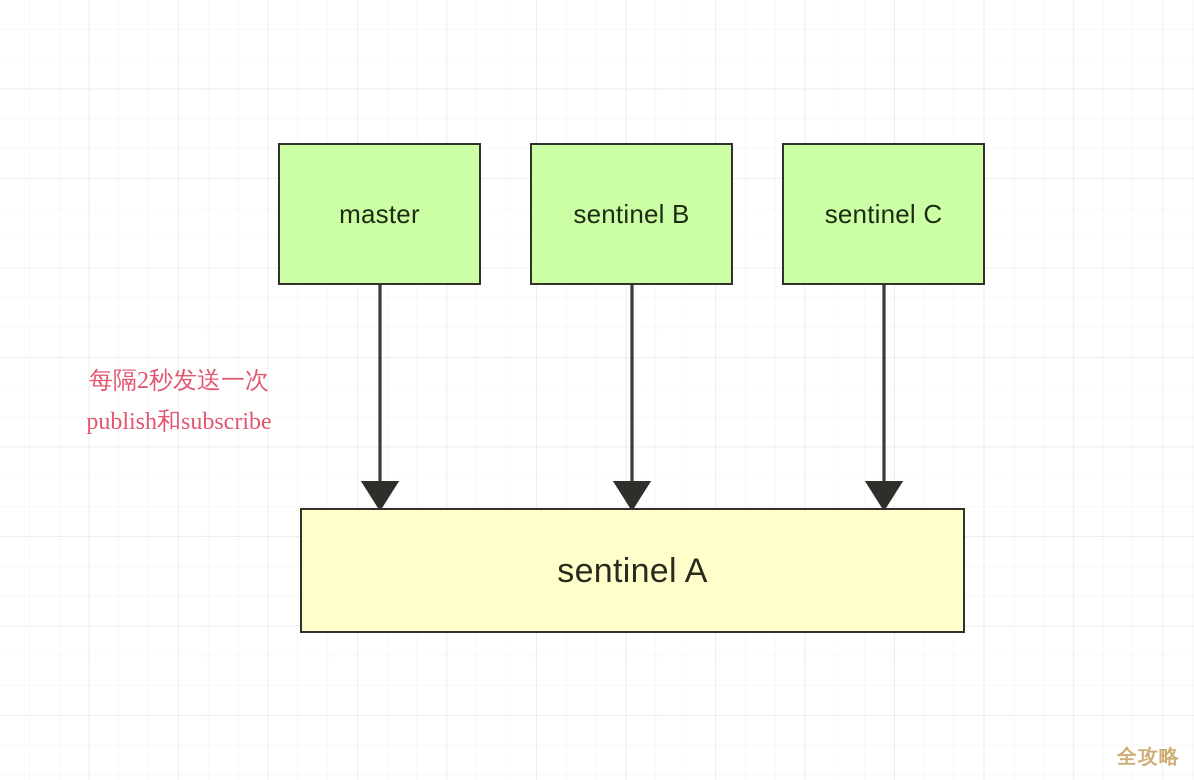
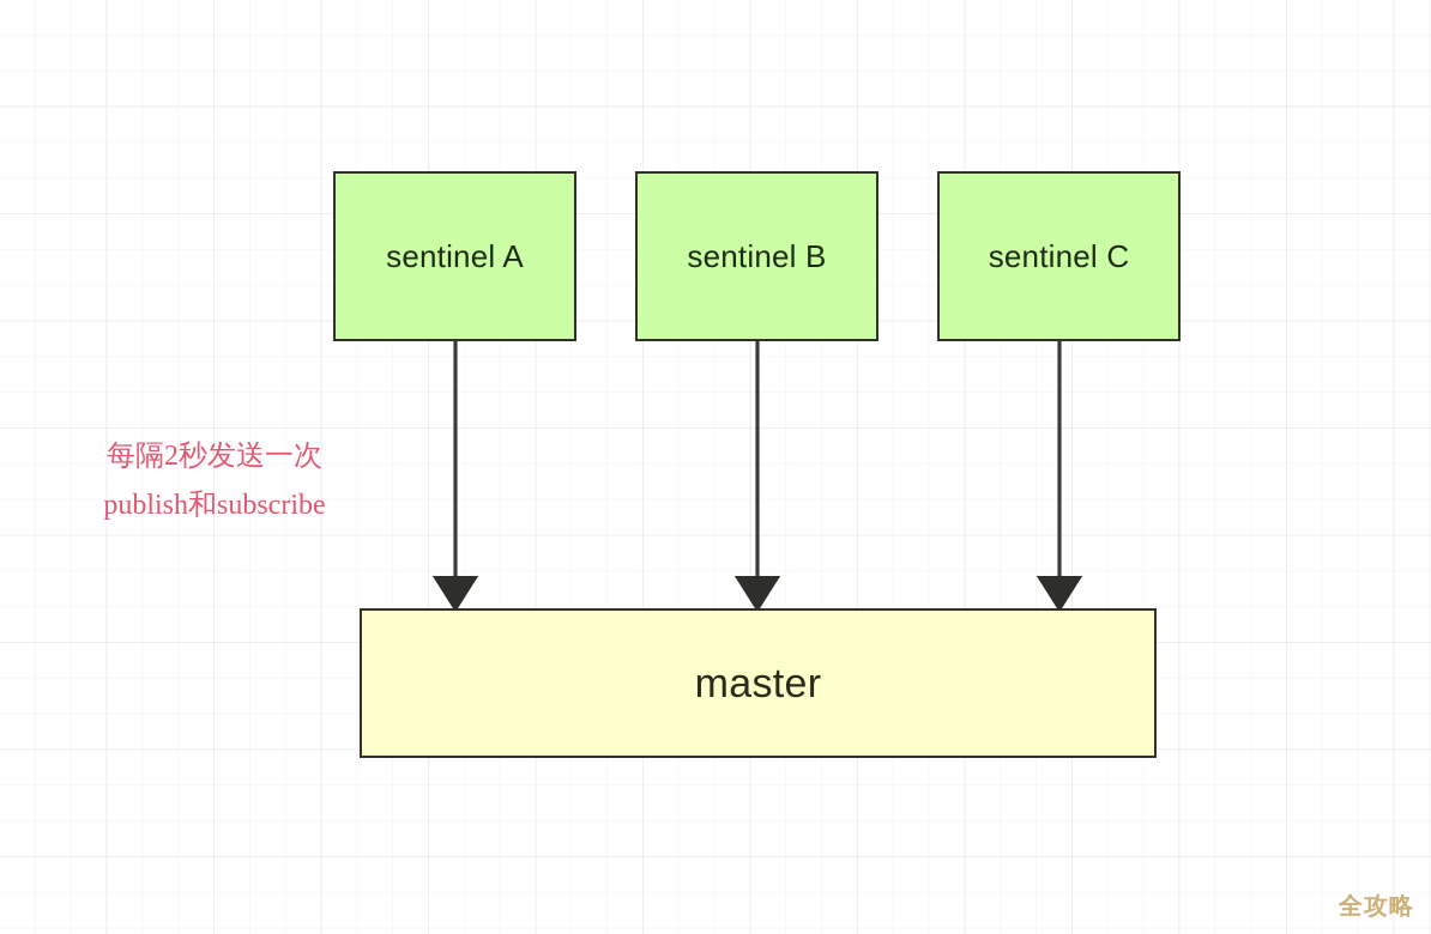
- master
+ sentinel A
  sentinel B
  sentinel C
- sentinel A
+ master
  每隔2秒发送一次
  publish和subscribe
  全攻略
